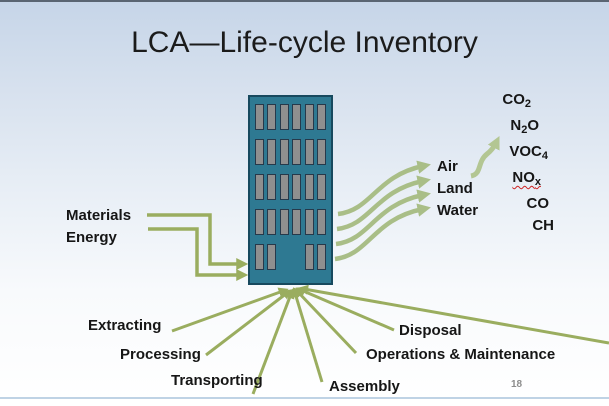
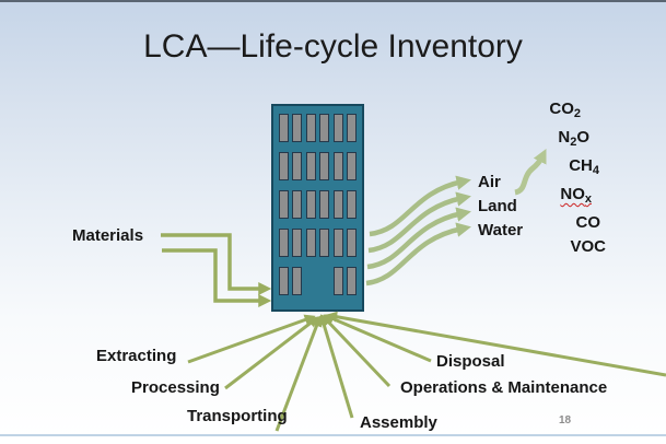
  LCA—Life-cycle Inventory
  Materials
- Energy
  Air
  Land
  Water
  CO2
  N2O
- VOC4
+ CH4
  NOx
  CO
- CH
+ VOC
  Extracting
  Processing
  Transporting
  Assembly
  Disposal
  Operations & Maintenance
  18
